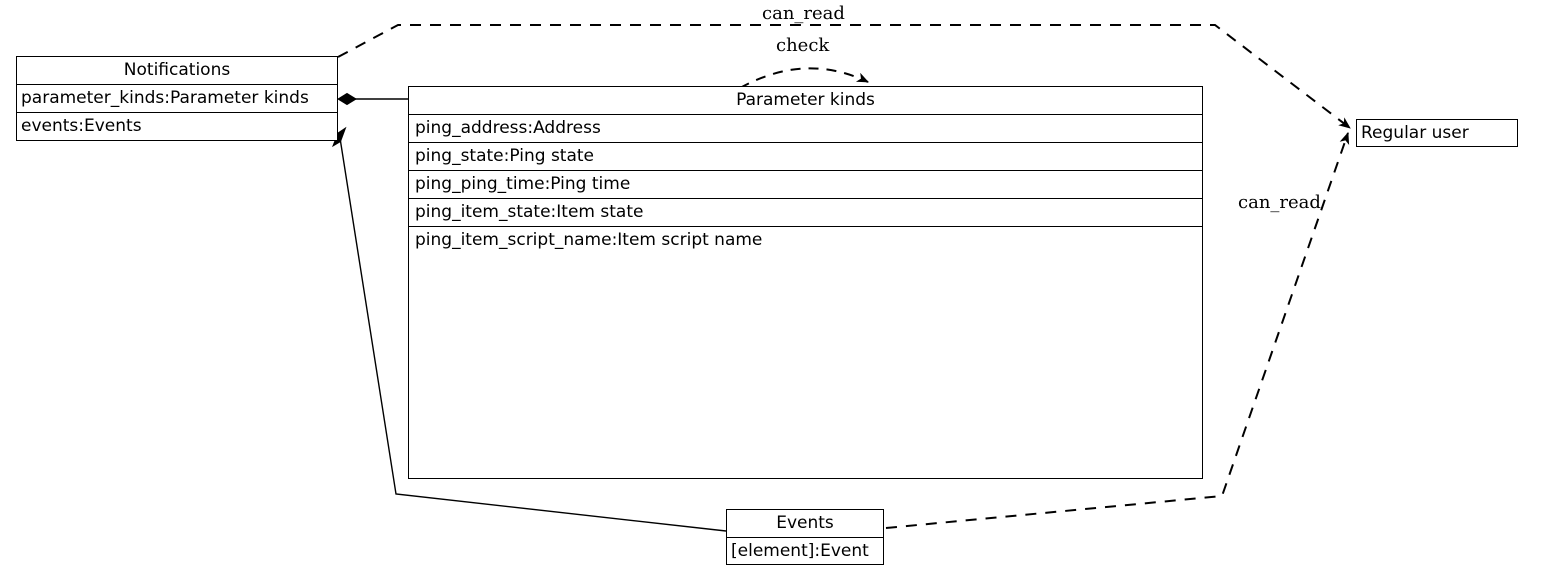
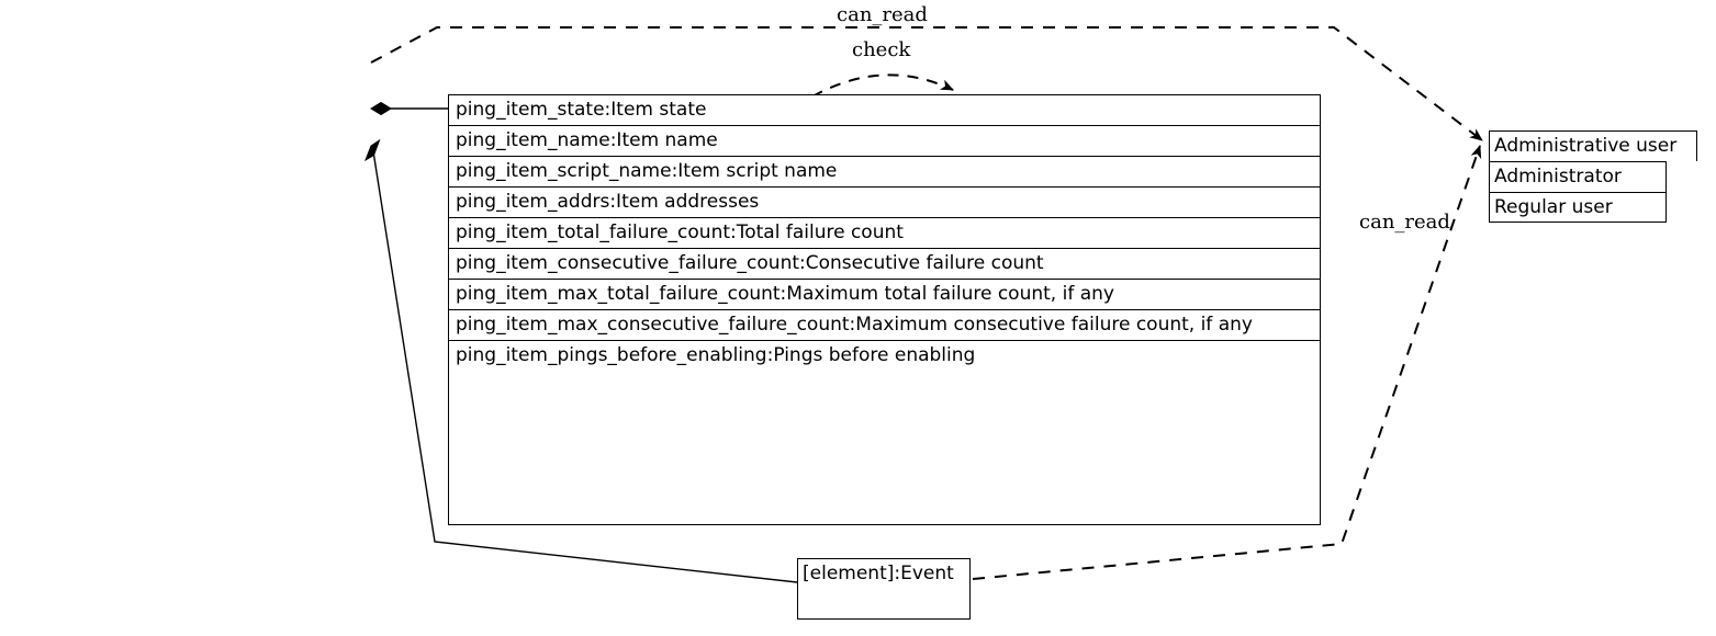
- Notifications
- parameter_kinds:Parameter kinds
- events:Events
- Parameter kinds
- ping_address:Address
- ping_state:Ping state
- ping_ping_time:Ping time
  ping_item_state:Item state
+ ping_item_name:Item name
  ping_item_script_name:Item script name
+ ping_item_addrs:Item addresses
+ ping_item_total_failure_count:Total failure count
+ ping_item_consecutive_failure_count:Consecutive failure count
+ ping_item_max_total_failure_count:Maximum total failure count, if any
+ ping_item_max_consecutive_failure_count:Maximum consecutive failure count, if any
+ ping_item_pings_before_enabling:Pings before enabling
+ Administrative user
+ Administrator
  Regular user
- Events
  [element]:Event
  can_read
  check
  can_read
